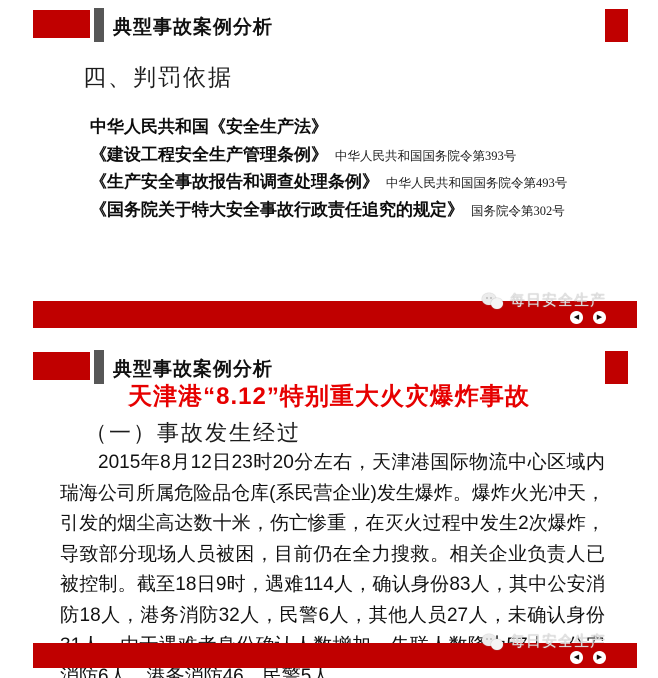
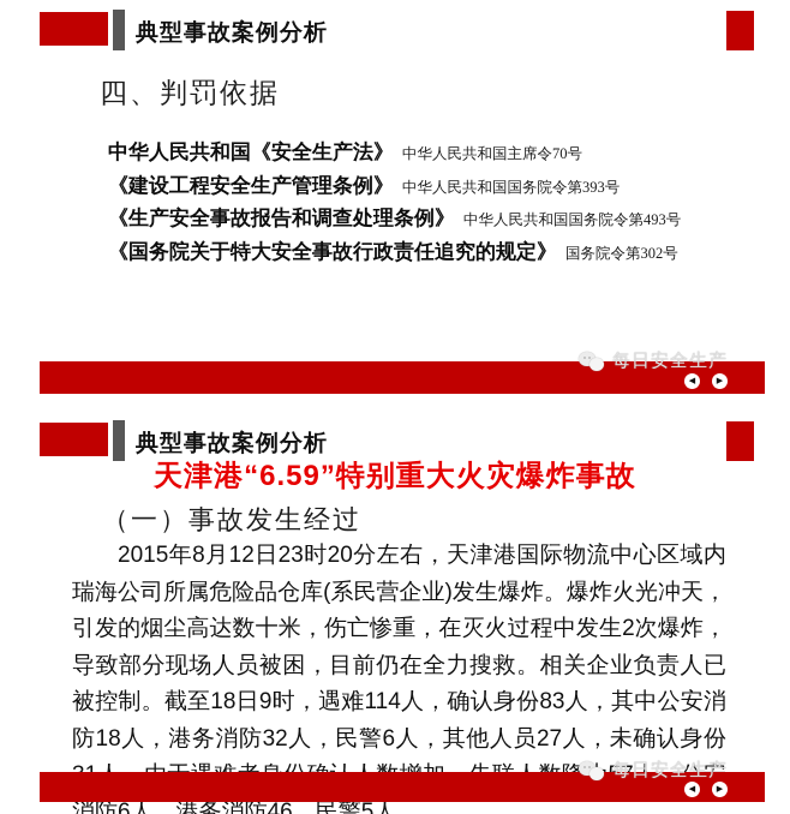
  典型事故案例分析
  四、判罚依据
  中华人民共和国《安全生产法》
+ 中华人民共和国主席令70号
  《建设工程安全生产管理条例》
  中华人民共和国国务院令第393号
  《生产安全事故报告和调查处理条例》
  中华人民共和国国务院令第493号
  《国务院关于特大安全事故行政责任追究的规定》
  国务院令第302号
  每日安全生产
  典型事故案例分析
- 天津港“8.12”特别重大火灾爆炸事故
+ 天津港“6.59”特别重大火灾爆炸事故
  （一）事故发生经过
  2015年8月12日23时20分左右，天津港国际物流中心区域内瑞海公司所属危险品仓库(系民营企业)发生爆炸。爆炸火光冲天，引发的烟尘高达数十米，伤亡惨重，在灭火过程中发生2次爆炸，导致部分现场人员被困，目前仍在全力搜救。相关企业负责人已被控制。截至18日9时，遇难114人，确认身份83人，其中公安消防18人，港务消防32人，民警6人，其他人员27人，未确认身份消防6人，港务消防46，民警5人
  每日安全生产
